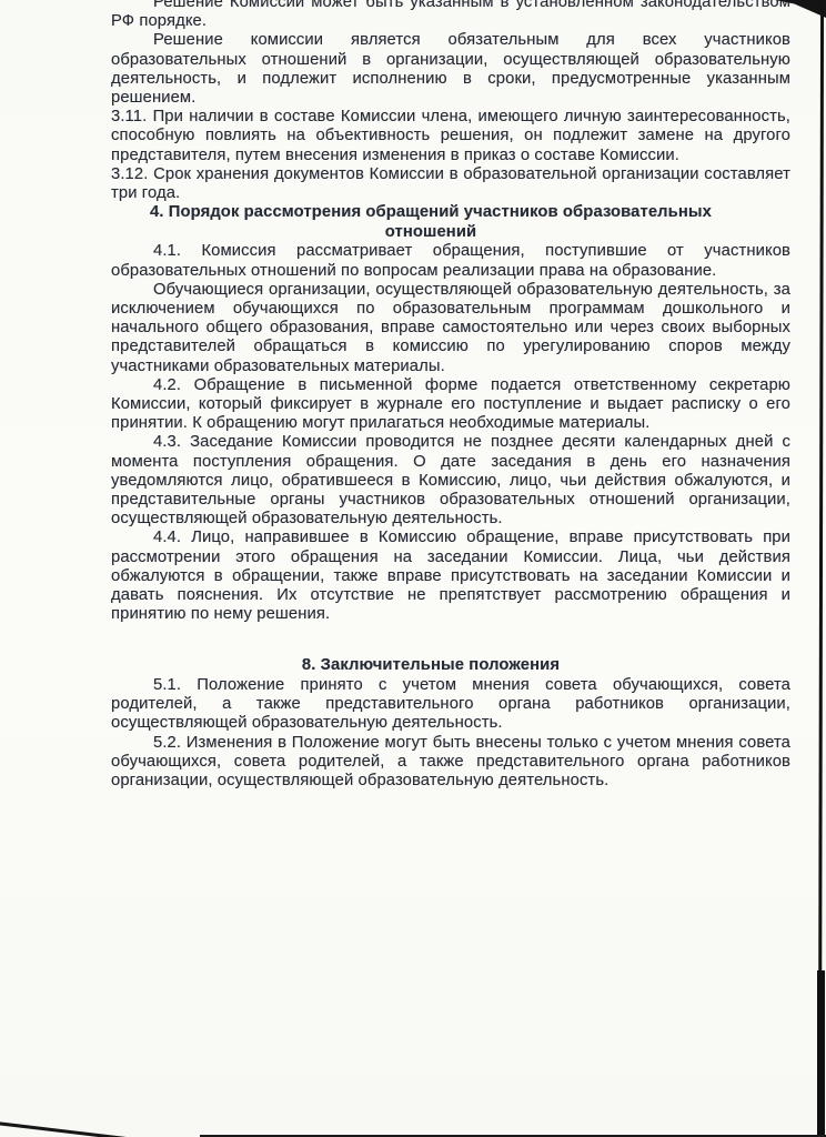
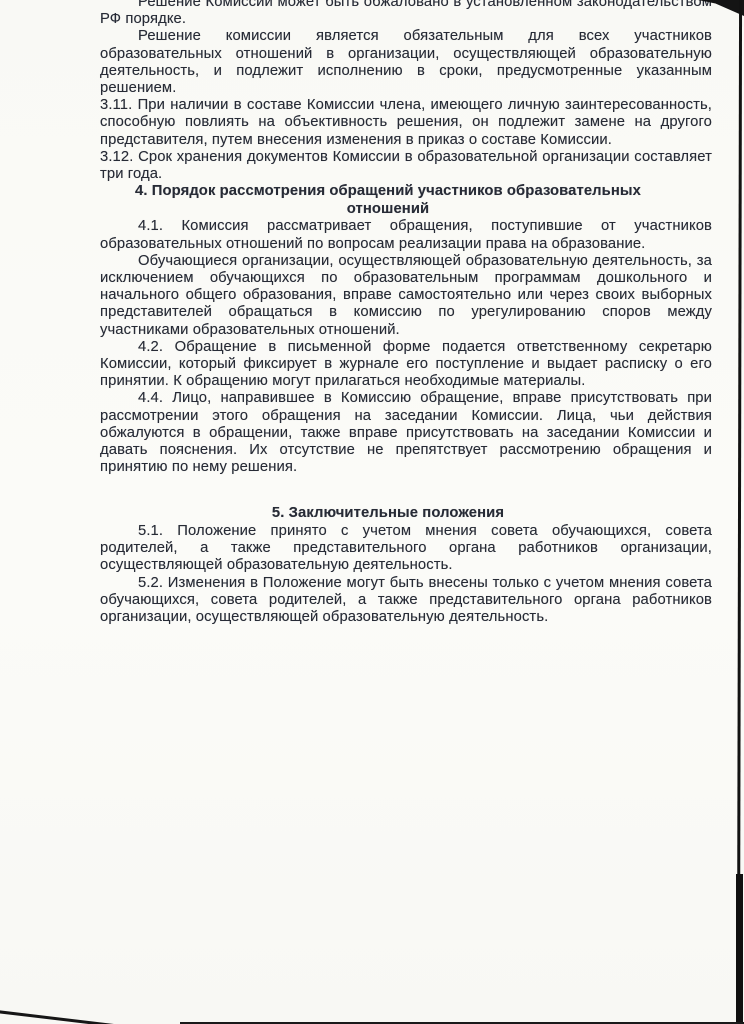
- Решение Комиссии может быть указанным в установленном законодательством РФ порядке.
+ Решение Комиссии может быть обжаловано в установленном законодательством РФ порядке.
  Решение комиссии является обязательным для всех участников образовательных отношений в организации, осуществляющей образовательную деятельность, и подлежит исполнению в сроки, предусмотренные указанным решением.
  3.11. При наличии в составе Комиссии члена, имеющего личную заинтересованность, способную повлиять на объективность решения, он подлежит замене на другого представителя, путем внесения изменения в приказ о составе Комиссии.
  3.12. Срок хранения документов Комиссии в образовательной организации составляет три года.
  4. Порядок рассмотрения обращений участников образовательных отношений
  4.1. Комиссия рассматривает обращения, поступившие от участников образовательных отношений по вопросам реализации права на образование.
- Обучающиеся организации, осуществляющей образовательную деятельность, за исключением обучающихся по образовательным программам дошкольного и начального общего образования, вправе самостоятельно или через своих выборных представителей обращаться в комиссию по урегулированию споров между участниками образовательных материалы.
+ Обучающиеся организации, осуществляющей образовательную деятельность, за исключением обучающихся по образовательным программам дошкольного и начального общего образования, вправе самостоятельно или через своих выборных представителей обращаться в комиссию по урегулированию споров между участниками образовательных отношений.
  4.2. Обращение в письменной форме подается ответственному секретарю Комиссии, который фиксирует в журнале его поступление и выдает расписку о его принятии. К обращению могут прилагаться необходимые материалы.
- 4.3. Заседание Комиссии проводится не позднее десяти календарных дней с момента поступления обращения. О дате заседания в день его назначения уведомляются лицо, обратившееся в Комиссию, лицо, чьи действия обжалуются, и представительные органы участников образовательных отношений организации, осуществляющей образовательную деятельность.
  4.4. Лицо, направившее в Комиссию обращение, вправе присутствовать при рассмотрении этого обращения на заседании Комиссии. Лица, чьи действия обжалуются в обращении, также вправе присутствовать на заседании Комиссии и давать пояснения. Их отсутствие не препятствует рассмотрению обращения и принятию по нему решения.
- 8. Заключительные положения
+ 5. Заключительные положения
  5.1. Положение принято с учетом мнения совета обучающихся, совета родителей, а также представительного органа работников организации, осуществляющей образовательную деятельность.
  5.2. Изменения в Положение могут быть внесены только с учетом мнения совета обучающихся, совета родителей, а также представительного органа работников организации, осуществляющей образовательную деятельность.
